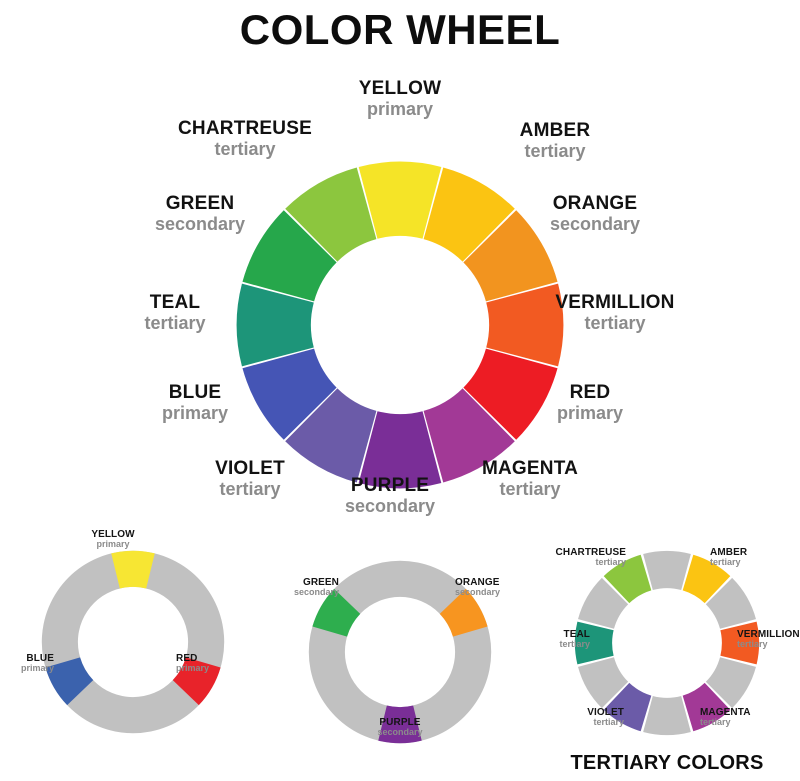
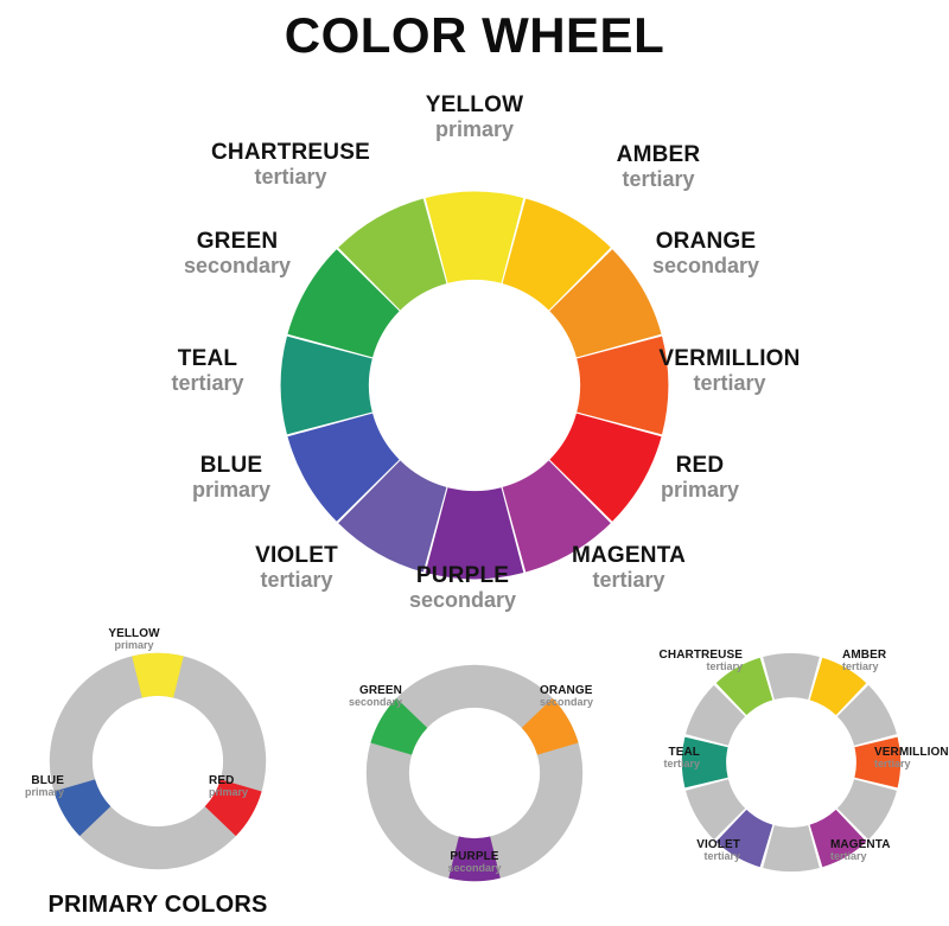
  COLOR WHEEL
  YELLOW
  primary
  AMBER
  tertiary
  ORANGE
  secondary
  VERMILLION
  tertiary
  RED
  primary
  MAGENTA
  tertiary
  PURPLE
  secondary
  VIOLET
  tertiary
  BLUE
  primary
  TEAL
  tertiary
  GREEN
  secondary
  CHARTREUSE
  tertiary
  YELLOW
  primary
  RED
  primary
  BLUE
  primary
+ PRIMARY COLORS
  ORANGE
  secondary
  PURPLE
  secondary
  GREEN
  secondary
  AMBER
  tertiary
  VERMILLION
  tertiary
  MAGENTA
  tertiary
  VIOLET
  tertiary
  TEAL
  tertiary
  CHARTREUSE
  tertiary
- TERTIARY COLORS
